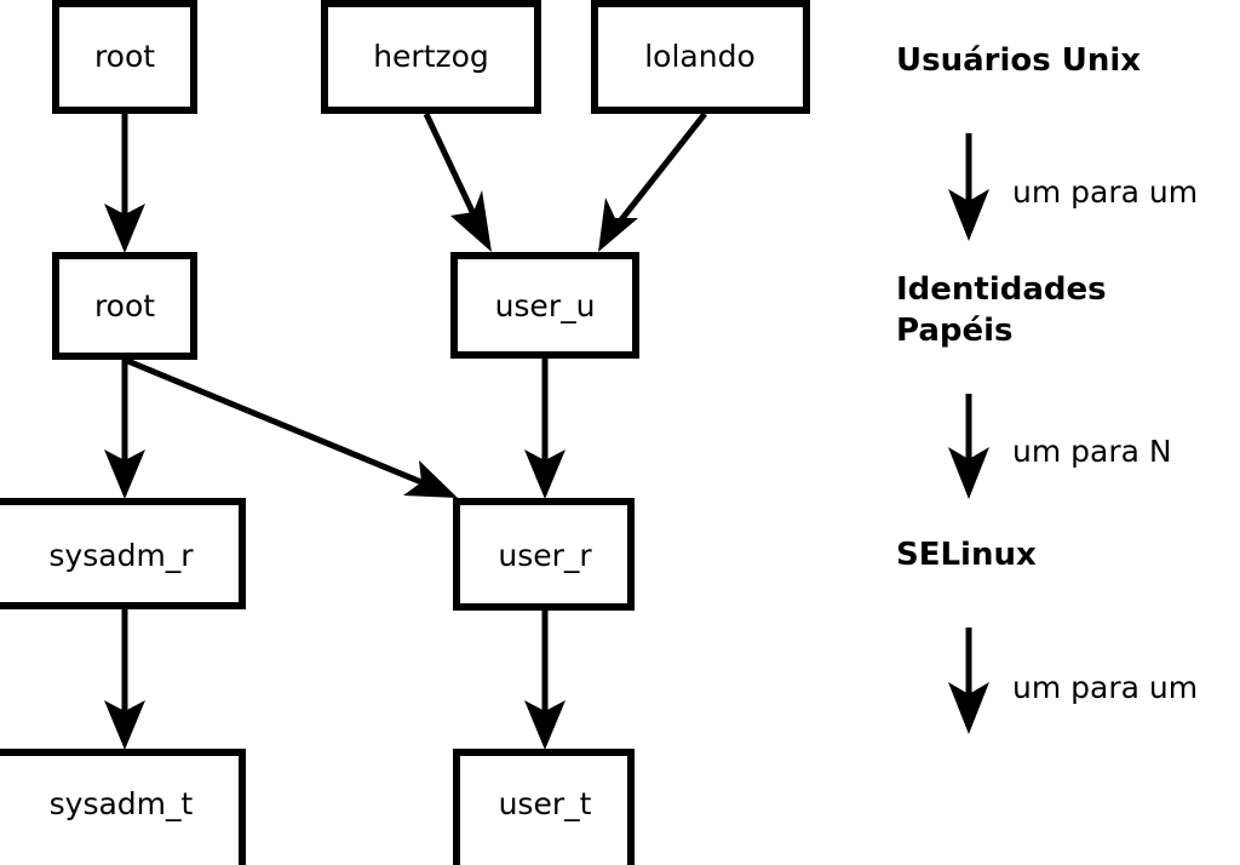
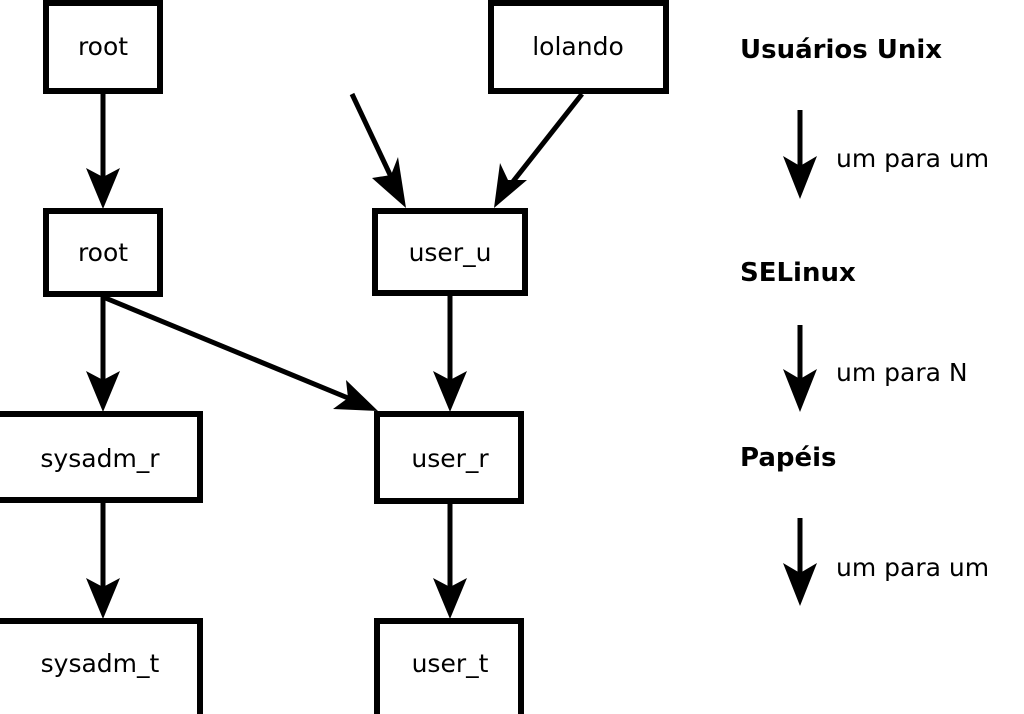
  root
- hertzog
  lolando
  root
  user_u
  sysadm_r
  user_r
  sysadm_t
  user_t
  Usuários Unix
  um para um
- Identidades
- Papéis
+ SELinux
  um para N
- SELinux
+ Papéis
  um para um
